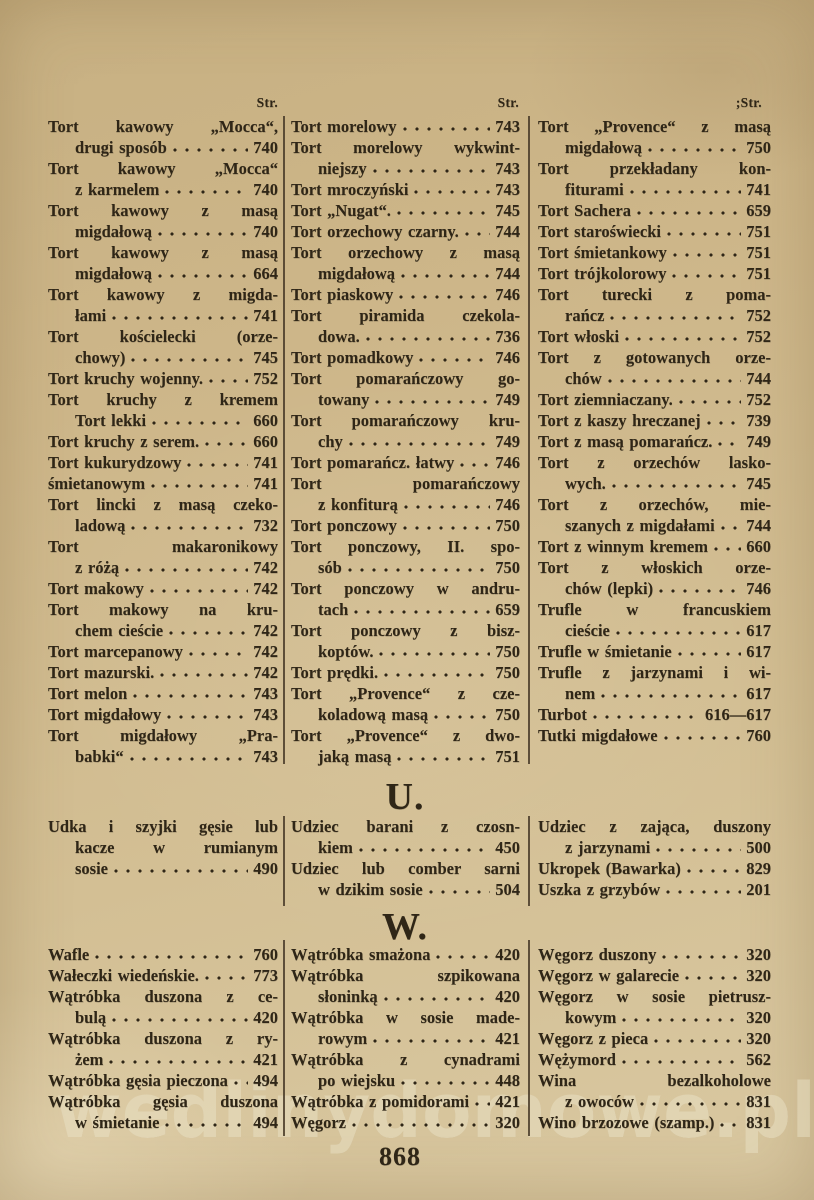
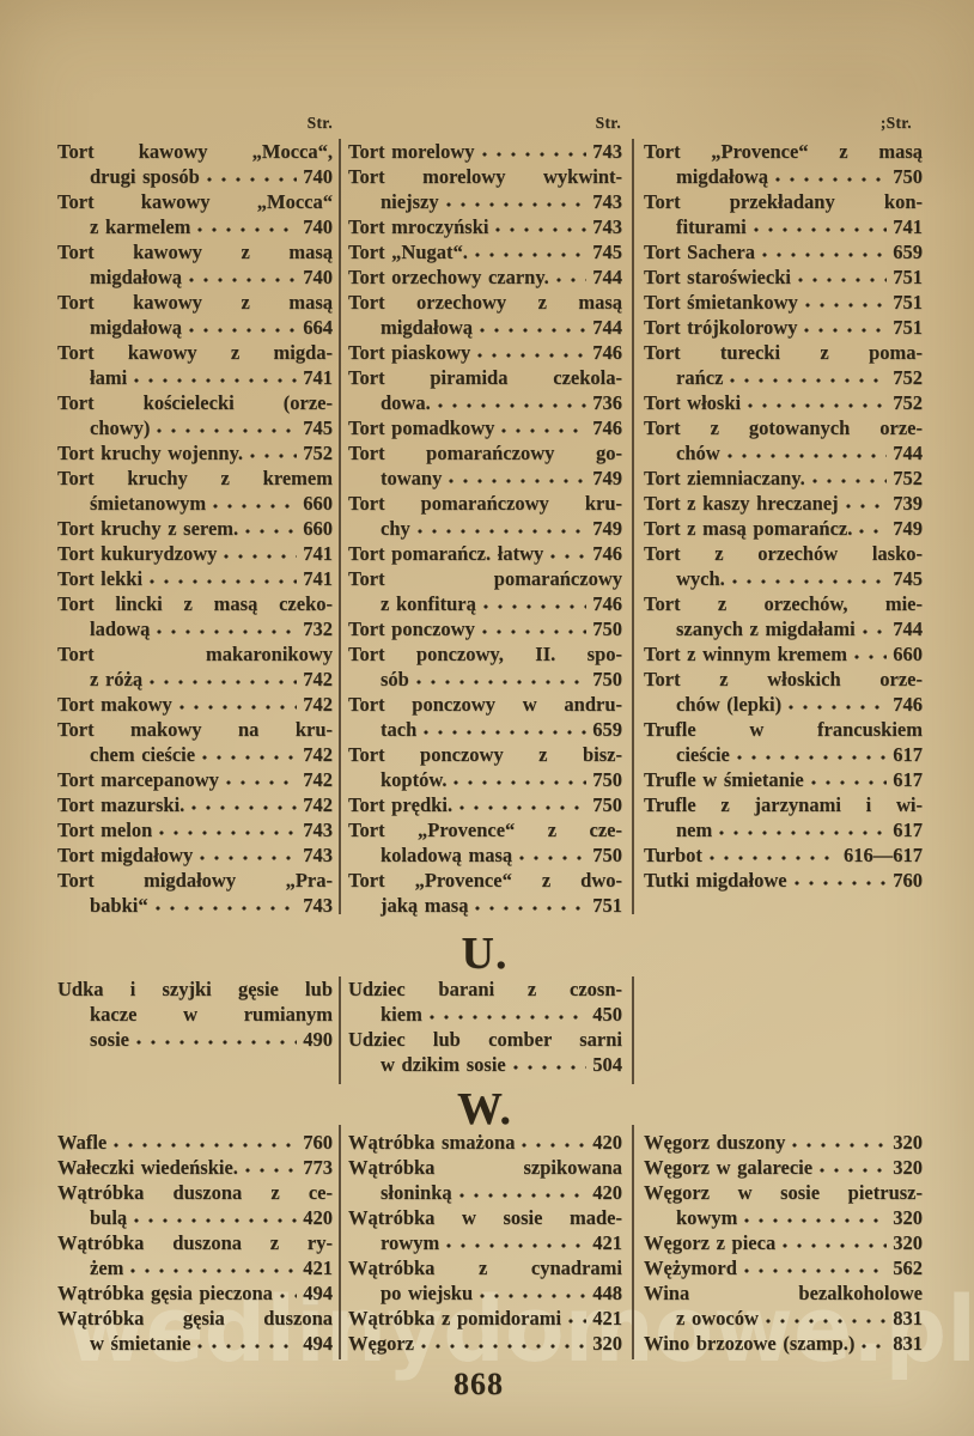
  Str.
  Str.
  ;Str.
  wedlinydomowpl
  868
  Tort kawowy „Mocca“,
  drugi sposób
  740
  Tort kawowy „Mocca“
  z karmelem
  740
  Tort kawowy z masą
  migdałową
  740
  Tort kawowy z masą
  migdałową
  664
  Tort kawowy z migda-
  łami
  741
  Tort kościelecki (orze-
  chowy)
  745
  Tort kruchy wojenny.
  752
  Tort kruchy z kremem
- Tort lekki
+ śmietanowym
  660
  Tort kruchy z serem.
  660
  Tort kukurydzowy
  741
- śmietanowym
+ Tort lekki
  741
  Tort lincki z masą czeko-
  ladową
  732
  Tort makaronikowy
  z różą
  742
  Tort makowy
  742
  Tort makowy na kru-
  chem cieście
  742
  Tort marcepanowy
  742
  Tort mazurski.
  742
  Tort melon
  743
  Tort migdałowy
  743
  Tort migdałowy „Pra-
  babki“
  743
  Tort morelowy
  743
  Tort morelowy wykwint-
  niejszy
  743
  Tort mroczyński
  743
  Tort „Nugat“.
  745
  Tort orzechowy czarny.
  744
  Tort orzechowy z masą
  migdałową
  744
  Tort piaskowy
  746
  Tort piramida czekola-
  dowa.
  736
  Tort pomadkowy
  746
  Tort pomarańczowy go-
  towany
  749
  Tort pomarańczowy kru-
  chy
  749
  Tort pomarańcz. łatwy
  746
  Tort pomarańczowy
  z konfiturą
  746
  Tort ponczowy
  750
  Tort ponczowy, II. spo-
  sób
  750
  Tort ponczowy w andru-
  tach
  659
  Tort ponczowy z bisz-
  koptów.
  750
  Tort prędki.
  750
  Tort „Provence“ z cze-
  koladową masą
  750
  Tort „Provence“ z dwo-
  jaką masą
  751
  Tort „Provence“ z masą
  migdałową
  750
  Tort przekładany kon-
  fiturami
  741
  Tort Sachera
  659
  Tort staroświecki
  751
  Tort śmietankowy
  751
  Tort trójkolorowy
  751
  Tort turecki z poma-
  rańcz
  752
  Tort włoski
  752
  Tort z gotowanych orze-
  chów
  744
  Tort ziemniaczany.
  752
  Tort z kaszy hreczanej
  739
  Tort z masą pomarańcz.
  749
  Tort z orzechów lasko-
  wych.
  745
  Tort z orzechów, mie-
  szanych z migdałami
  744
  Tort z winnym kremem
  660
  Tort z włoskich orze-
  chów (lepki)
  746
  Trufle w francuskiem
  cieście
  617
  Trufle w śmietanie
  617
  Trufle z jarzynami i wi-
  nem
  617
  Turbot
  616—617
  Tutki migdałowe
  760
  U.
  Udka i szyjki gęsie lub
  kacze w rumianym
  sosie
  490
  Udziec barani z czosn-
  kiem
  450
  Udziec lub comber sarni
  w dzikim sosie
  504
- Udziec z zająca, duszony
- z jarzynami
- 500
- Ukropek (Bawarka)
- 829
- Uszka z grzybów
- 201
  W.
  Wafle
  760
  Wałeczki wiedeńskie.
  773
  Wątróbka duszona z ce-
  bulą
  420
  Wątróbka duszona z ry-
  żem
  421
  Wątróbka gęsia pieczona
  494
  Wątróbka gęsia duszona
  w śmietanie
  494
  Wątróbka smażona
  420
  Wątróbka szpikowana
  słoninką
  420
  Wątróbka w sosie made-
  rowym
  421
  Wątróbka z cynadrami
  po wiejsku
  448
  Wątróbka z pomidorami
  421
  Węgorz
  320
  Węgorz duszony
  320
  Węgorz w galarecie
  320
  Węgorz w sosie pietrusz-
  kowym
  320
  Węgorz z pieca
  320
  Wężymord
  562
  Wina bezalkoholowe
  z owoców
  831
  Wino brzozowe (szamp.)
  831
